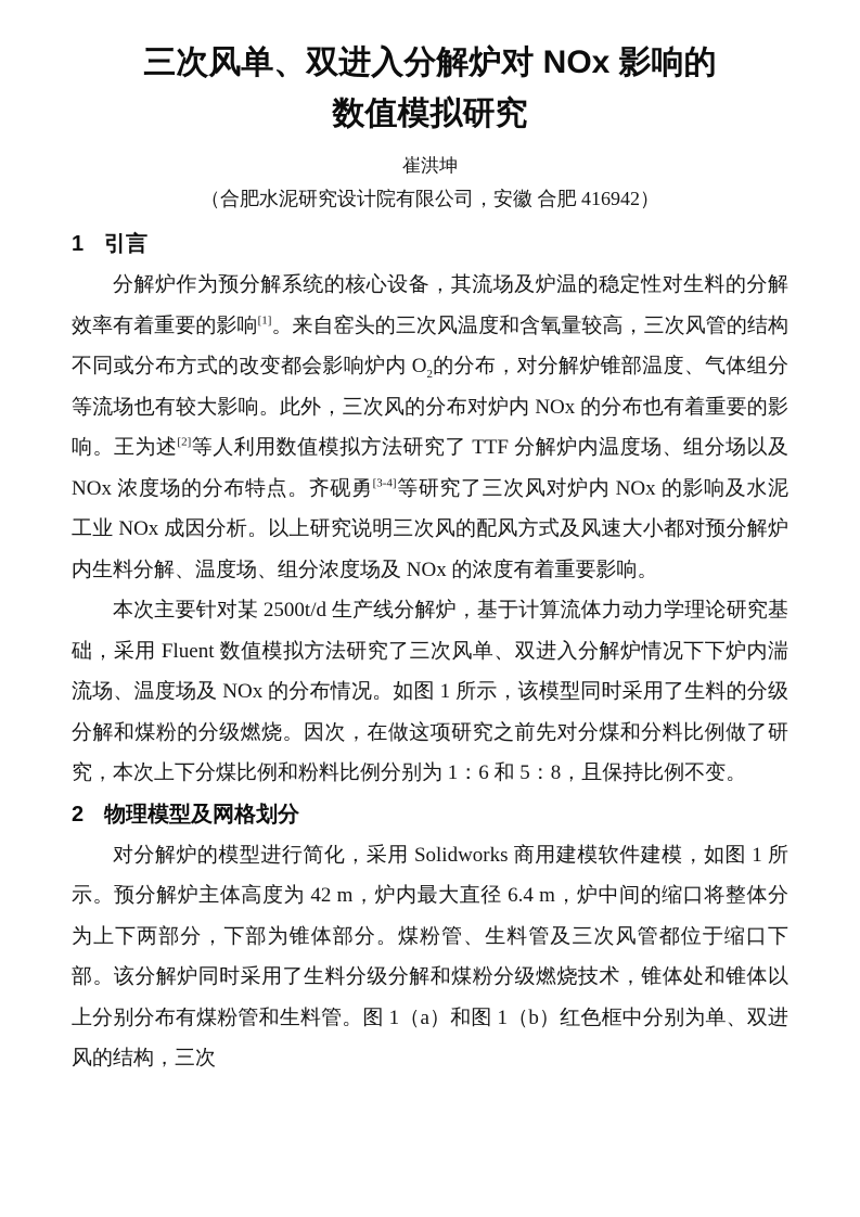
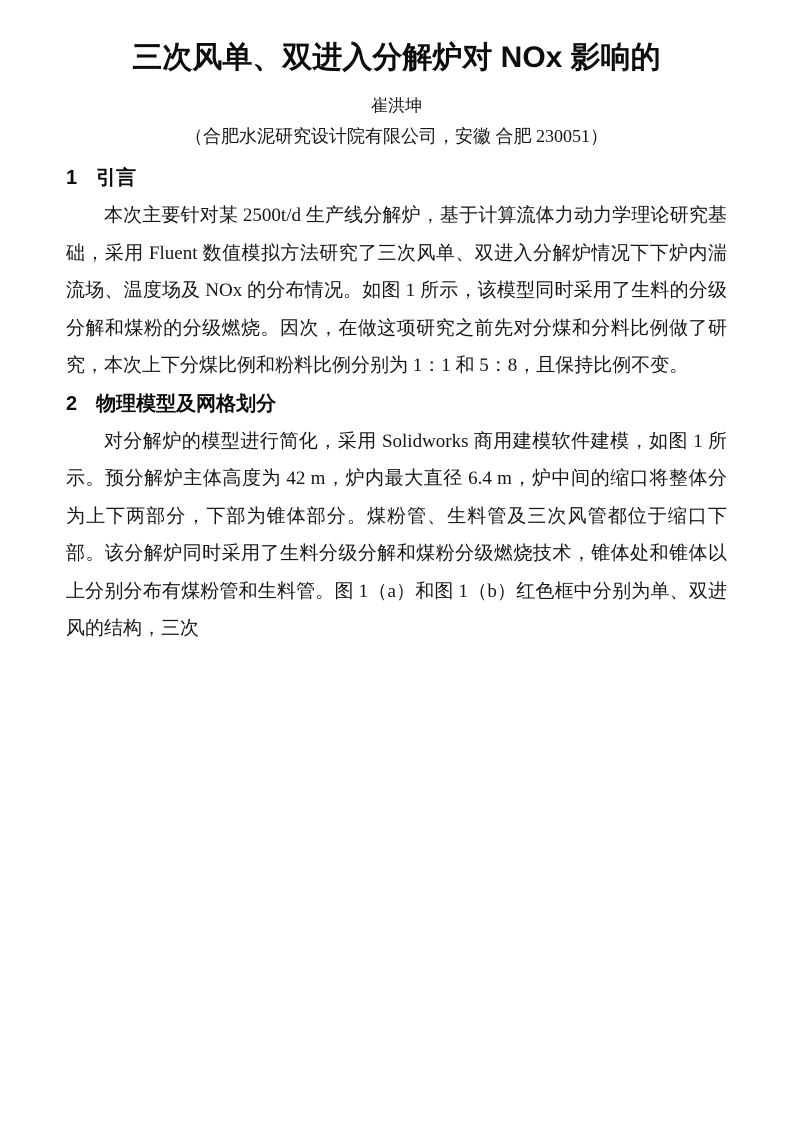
  三次风单、双进入分解炉对 NOx 影响的
- 数值模拟研究
  崔洪坤
- （合肥水泥研究设计院有限公司，安徽 合肥 416942）
+ （合肥水泥研究设计院有限公司，安徽 合肥 230051）
  1 引言
- 分解炉作为预分解系统的核心设备，其流场及炉温的稳定性对生料的分解效率有着重要的影响[1]。来自窑头的三次风温度和含氧量较高，三次风管的结构不同或分布方式的改变都会影响炉内 O2的分布，对分解炉锥部温度、气体组分等流场也有较大影响。此外，三次风的分布对炉内 NOx 的分布也有着重要的影响。王为述[2]等人利用数值模拟方法研究了 TTF 分解炉内温度场、组分场以及 NOx 浓度场的分布特点。齐砚勇[3-4]等研究了三次风对炉内 NOx 的影响及水泥工业 NOx 成因分析。以上研究说明三次风的配风方式及风速大小都对预分解炉内生料分解、温度场、组分浓度场及 NOx 的浓度有着重要影响。
- 本次主要针对某 2500t/d 生产线分解炉，基于计算流体力动力学理论研究基础，采用 Fluent 数值模拟方法研究了三次风单、双进入分解炉情况下下炉内湍流场、温度场及 NOx 的分布情况。如图 1 所示，该模型同时采用了生料的分级分解和煤粉的分级燃烧。因次，在做这项研究之前先对分煤和分料比例做了研究，本次上下分煤比例和粉料比例分别为 1：6 和 5：8，且保持比例不变。
+ 本次主要针对某 2500t/d 生产线分解炉，基于计算流体力动力学理论研究基础，采用 Fluent 数值模拟方法研究了三次风单、双进入分解炉情况下下炉内湍流场、温度场及 NOx 的分布情况。如图 1 所示，该模型同时采用了生料的分级分解和煤粉的分级燃烧。因次，在做这项研究之前先对分煤和分料比例做了研究，本次上下分煤比例和粉料比例分别为 1：1 和 5：8，且保持比例不变。
  2 物理模型及网格划分
  对分解炉的模型进行简化，采用 Solidworks 商用建模软件建模，如图 1 所示。预分解炉主体高度为 42 m，炉内最大直径 6.4 m，炉中间的缩口将整体分为上下两部分，下部为锥体部分。煤粉管、生料管及三次风管都位于缩口下部。该分解炉同时采用了生料分级分解和煤粉分级燃烧技术，锥体处和锥体以上分别分布有煤粉管和生料管。图 1（a）和图 1（b）红色框中分别为单、双进风的结构，三次
